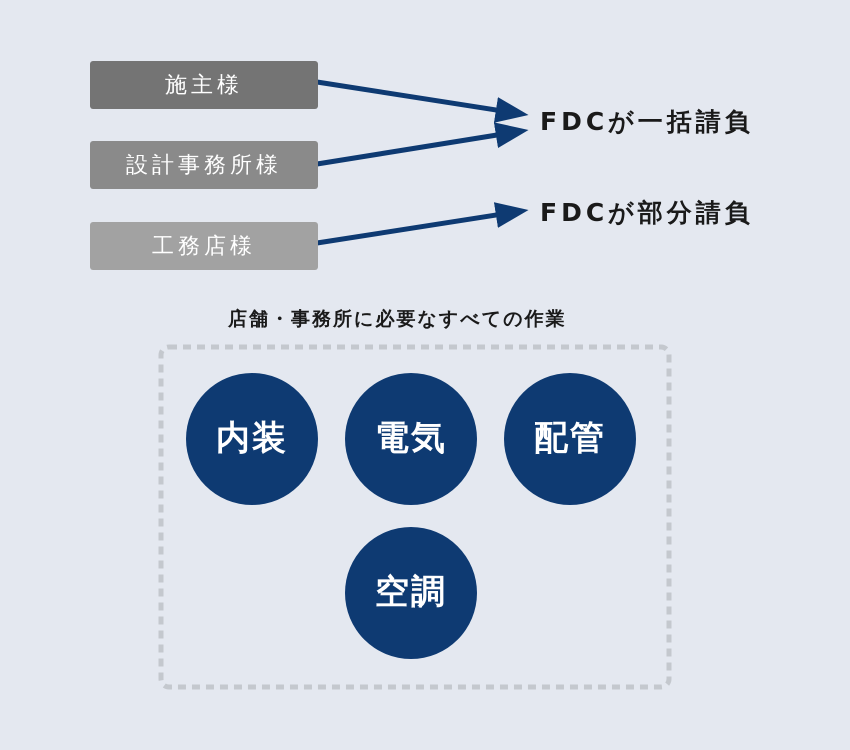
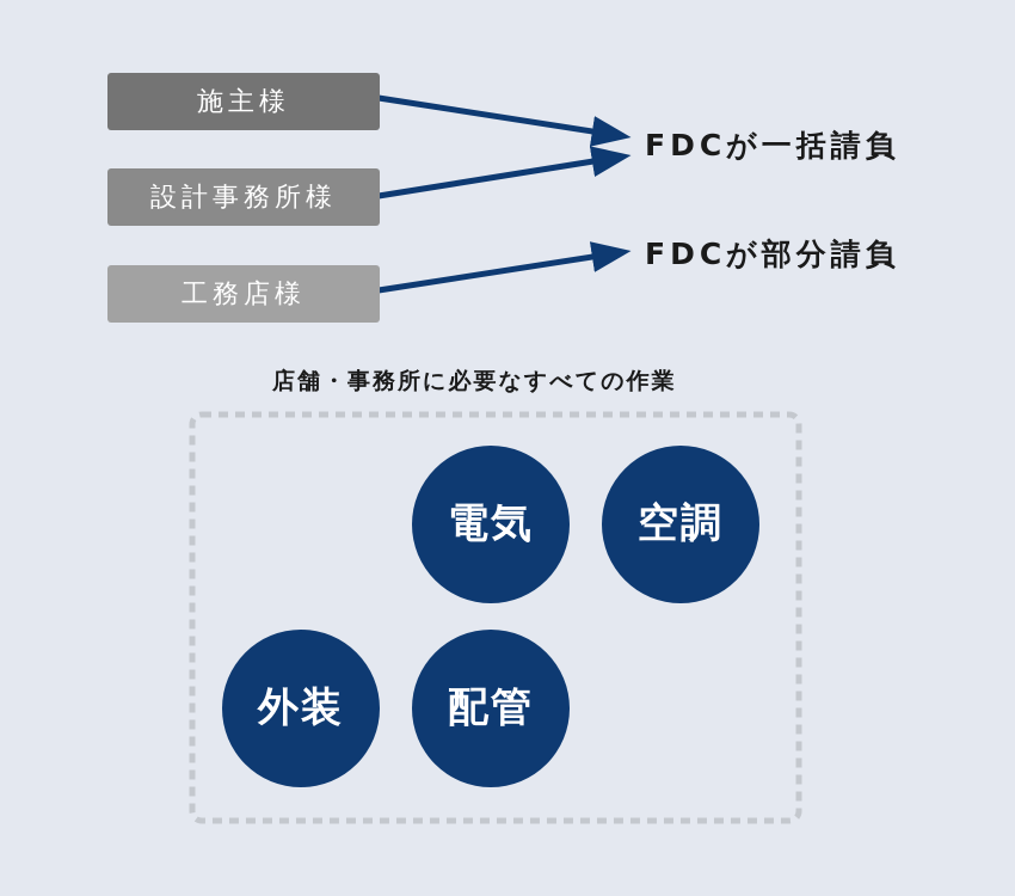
  施主様
  設計事務所様
  工務店様
  FDCが一括請負
  FDCが部分請負
  店舗・事務所に必要なすべての作業
- 内装
  電気
- 配管
+ 空調
+ 外装
- 空調
+ 配管
